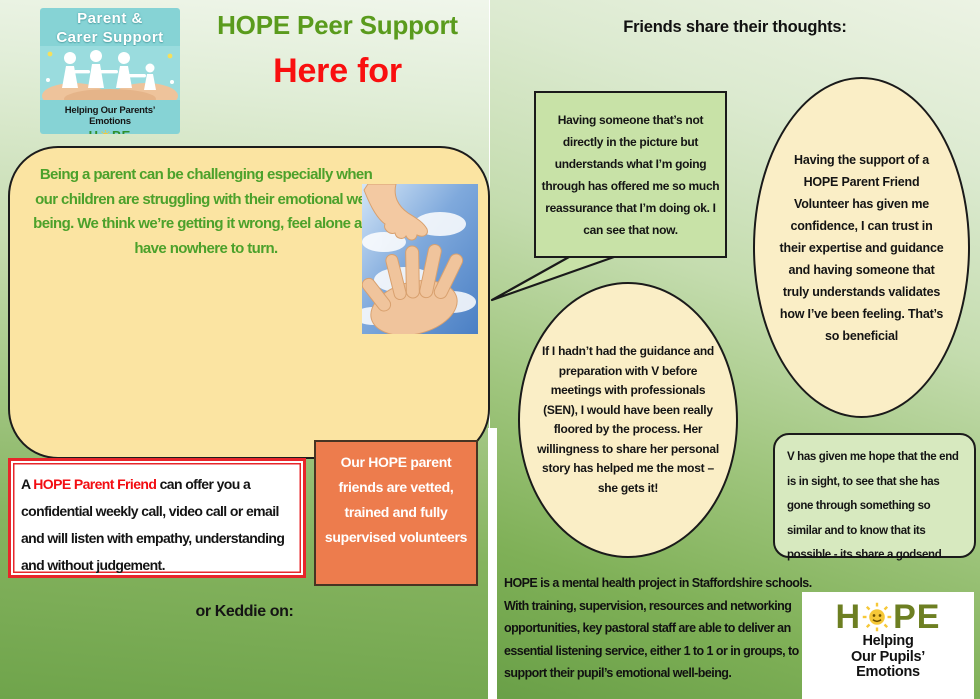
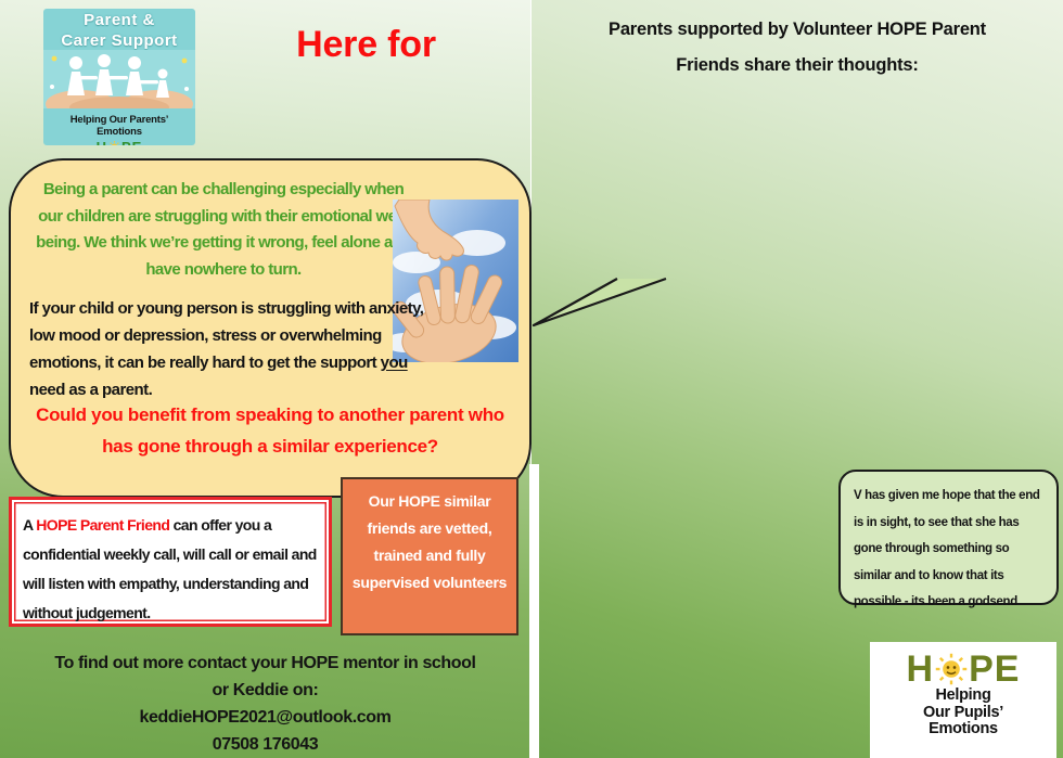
  Parent &
  Carer Support
  Helping Our Parents’
  Emotions
- HOPE Peer Support
  Here for
  Being a parent can be challenging especially when our children are struggling with their emotional webeing. We think we’re getting it wrong, feel alone a have nowhere to turn.
+ If your child or young person is struggling with anxiety, low mood or depression, stress or overwhelming emotions, it can be really hard to get the support you need as a parent.
+ Could you benefit from speaking to another parent who has gone through a similar experience?
- A HOPE Parent Friend can offer you a confidential weekly call, video call or email and will listen with empathy, understanding and without judgement.
+ A HOPE Parent Friend can offer you a confidential weekly call, will call or email and will listen with empathy, understanding and without judgement.
- Our HOPE parent friends are vetted, trained and fully supervised volunteers
+ Our HOPE similar friends are vetted, trained and fully supervised volunteers
+ To find out more contact your HOPE mentor in school
  or Keddie on:
+ keddieHOPE2021@outlook.com
+ 07508 176043
+ Parents supported by Volunteer HOPE Parent
  Friends share their thoughts:
- Having someone that’s not directly in the picture but understands what I’m going through has offered me so much reassurance that I’m doing ok. I can see that now.
- Having the support of a HOPE Parent Friend Volunteer has given me confidence, I can trust in their expertise and guidance and having someone that truly understands validates how I’ve been feeling. That’s so beneficial
- If I hadn’t had the guidance and preparation with V before meetings with professionals (SEN), I would have been really floored by the process. Her willingness to share her personal story has helped me the most – she gets it!
- V has given me hope that the end is in sight, to see that she has gone through something so similar and to know that its possible - its share a godsend
+ V has given me hope that the end is in sight, to see that she has gone through something so similar and to know that its possible - its been a godsend
- HOPE is a mental health project in Staffordshire schools. With training, supervision, resources and networking opportunities, key pastoral staff are able to deliver an essential listening service, either 1 to 1 or in groups, to support their pupil’s emotional well-being.
  H
  PE
  Helping
  Our Pupils’
  Emotions
